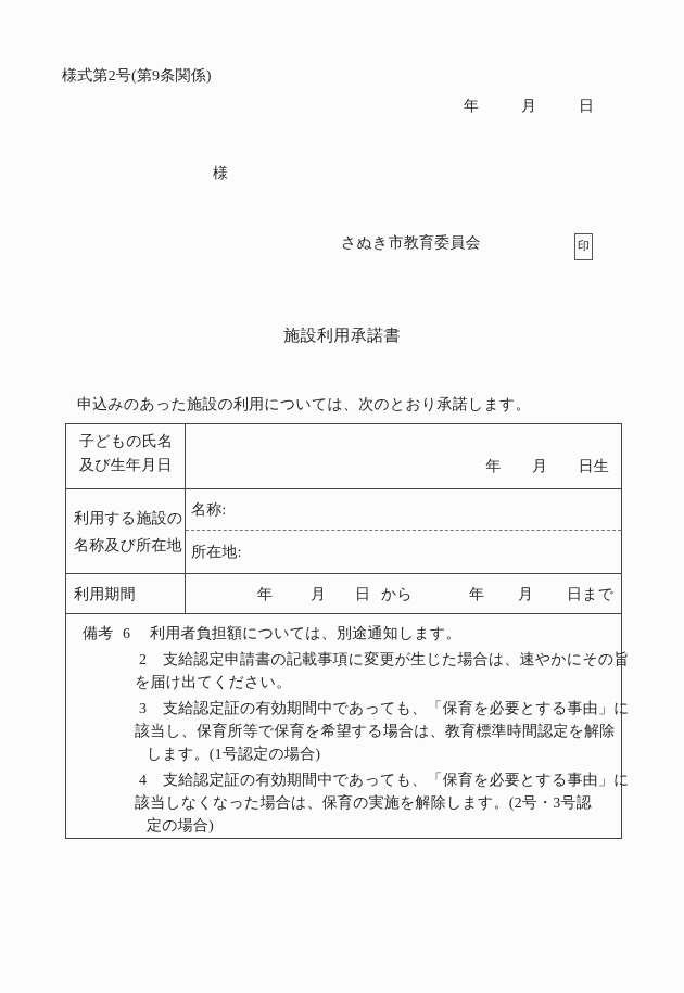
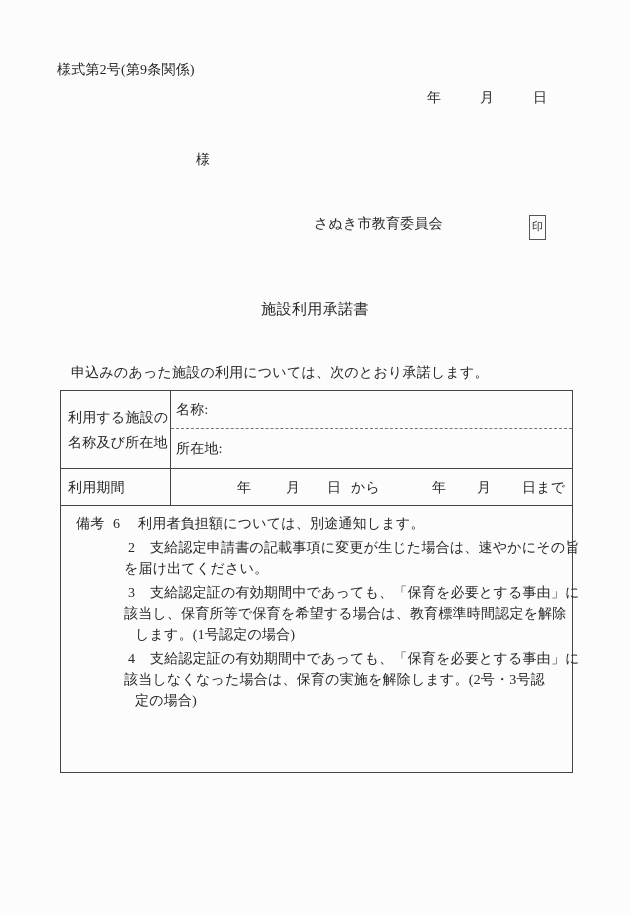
  様式第2号(第9条関係)
  年
  月
  日
  様
  さぬき市教育委員会
  印
  施設利用承諾書
  申込みのあった施設の利用については、次のとおり承諾します。
- 子どもの氏名
- 及び生年月日
- 年 月 日生
  利用する施設の
  名称及び所在地
  名称:
  所在地:
  利用期間
  年
  月
  日
  から
  年
  月
  日まで
  備考
  6
  利用者負担額については、別途通知します。
  2
  支給認定申請書の記載事項に変更が生じた場合は、速やかにその旨
  を届け出てください。
  3
  支給認定証の有効期間中であっても、「保育を必要とする事由」に
  該当し、保育所等で保育を希望する場合は、教育標準時間認定を解除
  します。(1号認定の場合)
  4
  支給認定証の有効期間中であっても、「保育を必要とする事由」に
  該当しなくなった場合は、保育の実施を解除します。(2号・3号認
  定の場合)
